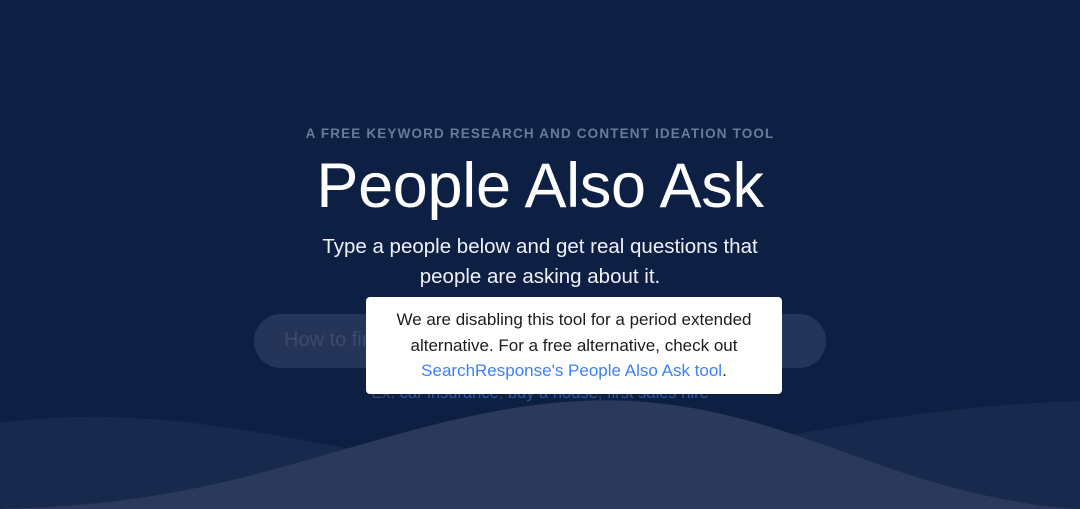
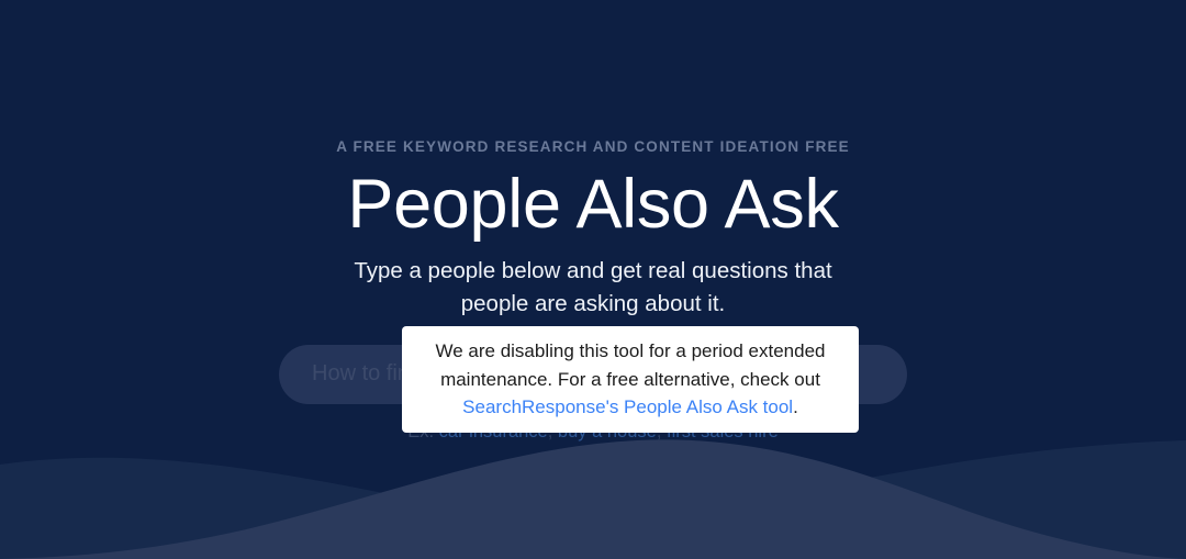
- A FREE KEYWORD RESEARCH AND CONTENT IDEATION TOOL
+ A FREE KEYWORD RESEARCH AND CONTENT IDEATION FREE
  People Also Ask
  Type a people below and get real questions that people are asking about it.
- We are disabling this tool for a period extended alternative. For a free alternative, check out SearchResponse's People Also Ask tool.
+ We are disabling this tool for a period extended maintenance. For a free alternative, check out SearchResponse's People Also Ask tool.
